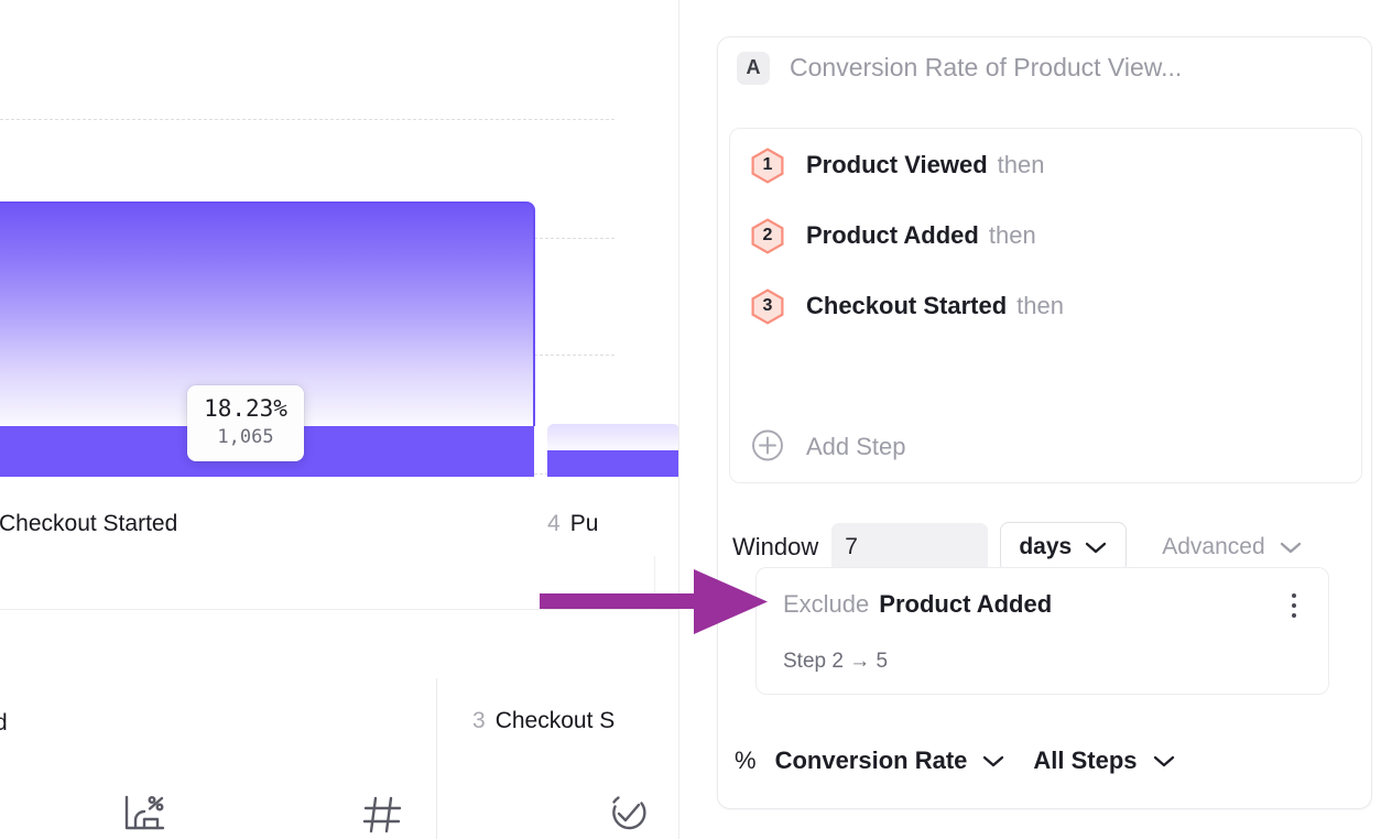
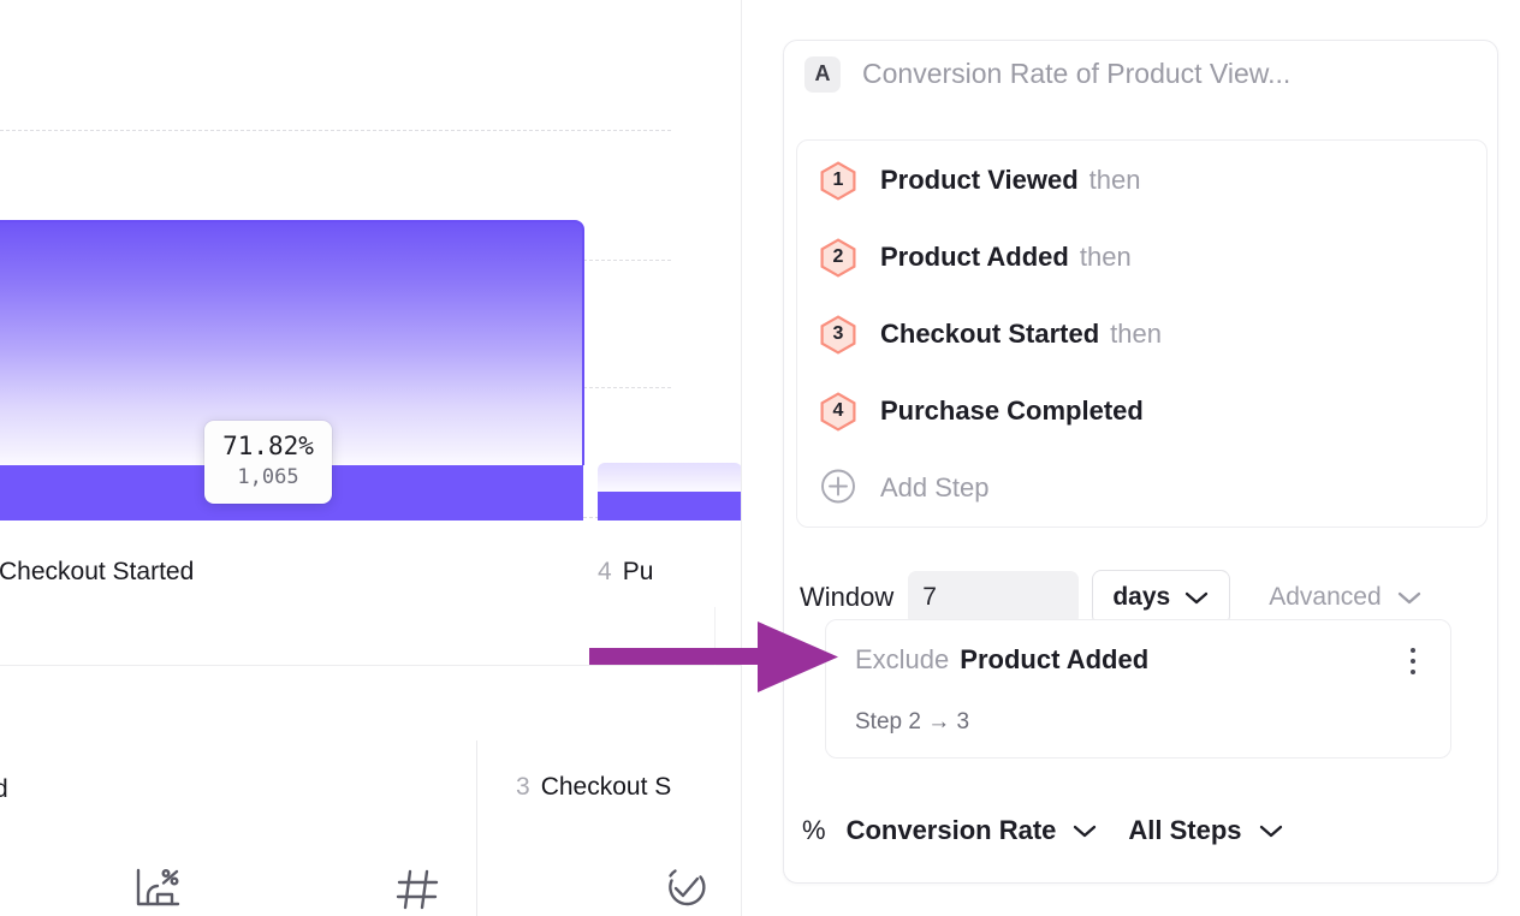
- 18.23%
+ 71.82%
  1,065
  Checkout Started
  4 Pu
  d
  3 Checkout S
  A
  Conversion Rate of Product View...
  1
  Product Viewed
  then
  2
  Product Added
  then
  3
  Checkout Started
  then
+ 4
+ Purchase Completed
  Add Step
  Window
  7
  days
  Advanced
  Exclude
  Product Added
- Step 2 → 5
+ Step 2 → 3
  %
  Conversion Rate
  All Steps
